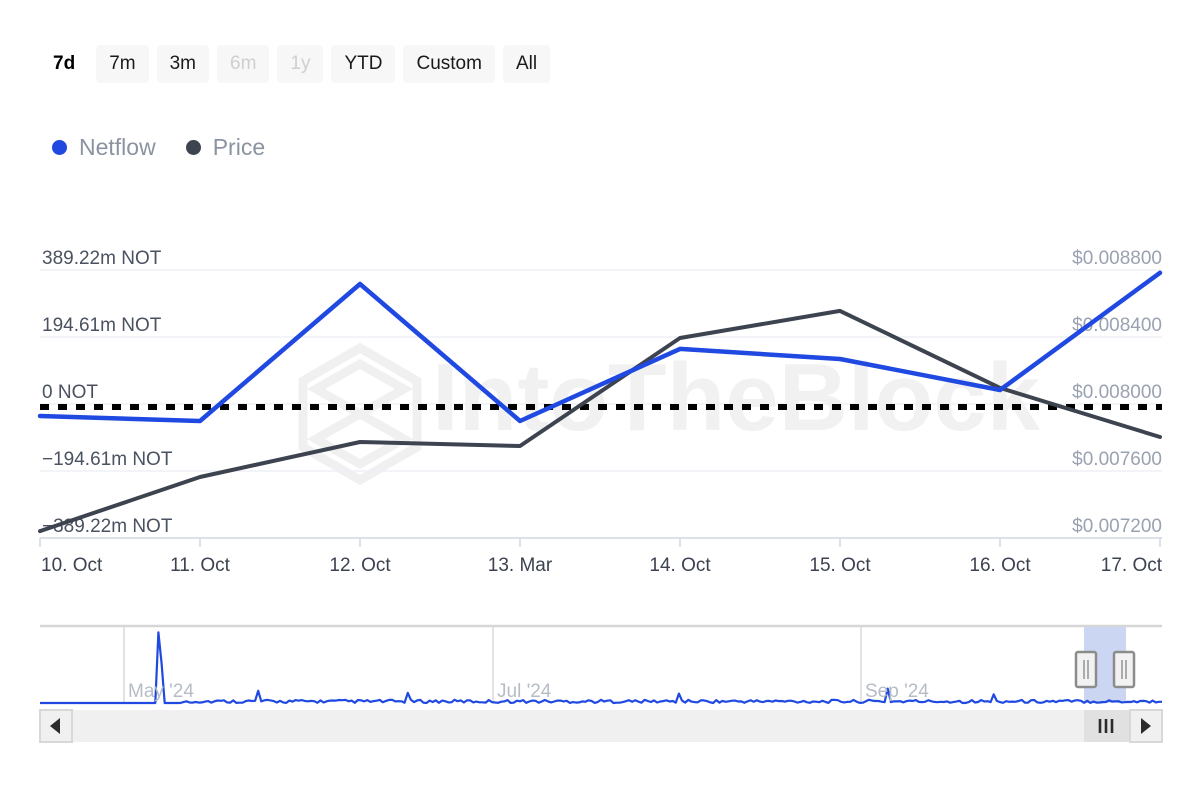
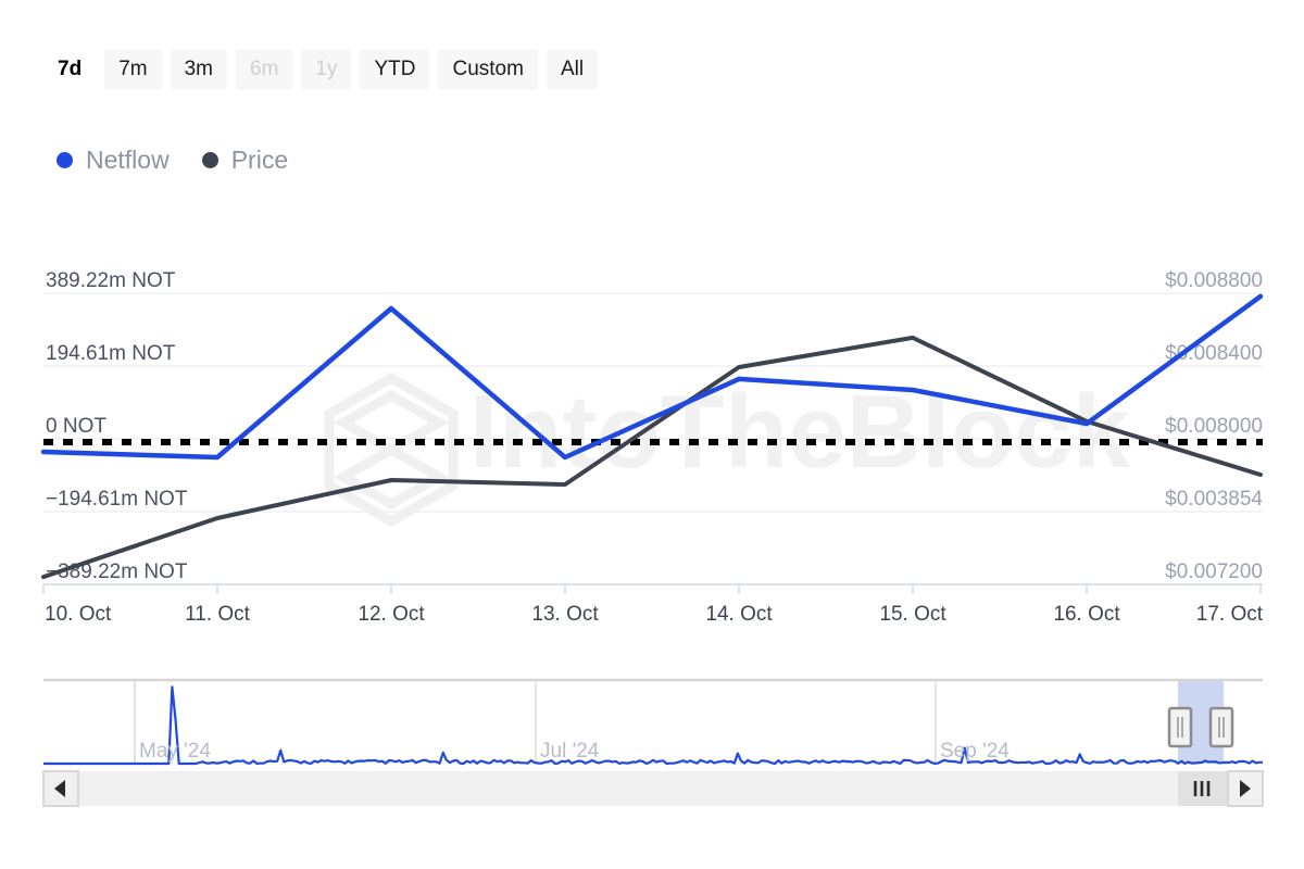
  7d
  7m
  3m
  6m
  1y
  YTD
  Custom
  All
  Netflow
  Price
  IntoTheBlock
  389.22m NOT
  194.61m NOT
  0 NOT
  −194.61m NOT
  89.22m NOT
  $0.008800
  $.008400
  $0.008000
- $0.007600
+ $0.003854
  $0.007200
  10. Oct
  11. Oct
  12. Oct
- 13. Mar
+ 13. Oct
  14. Oct
  15. Oct
  16. Oct
  17. Oct
  May '24
  Jul '24
  Sep '24
